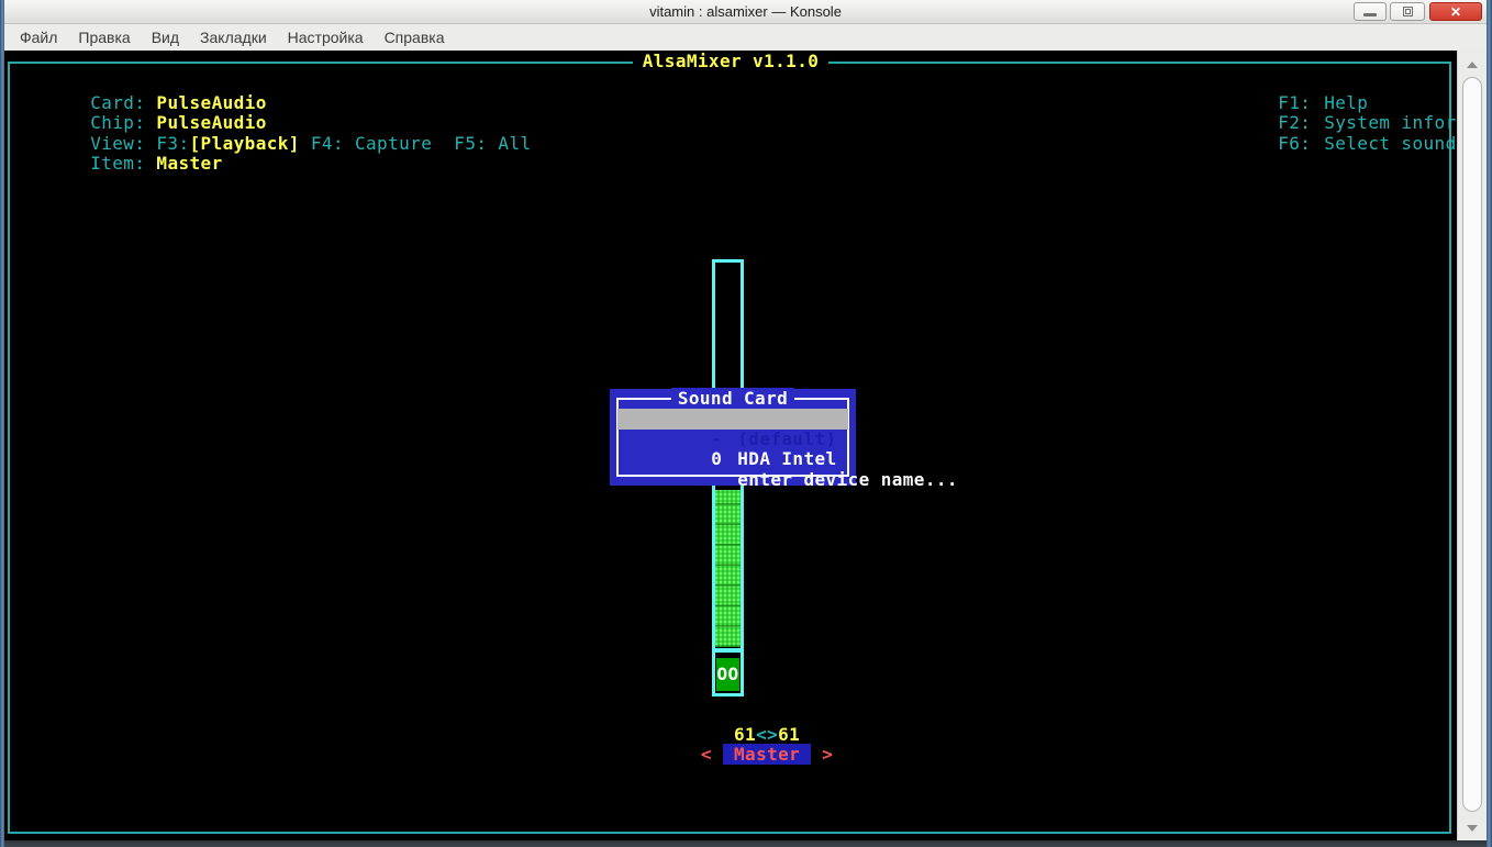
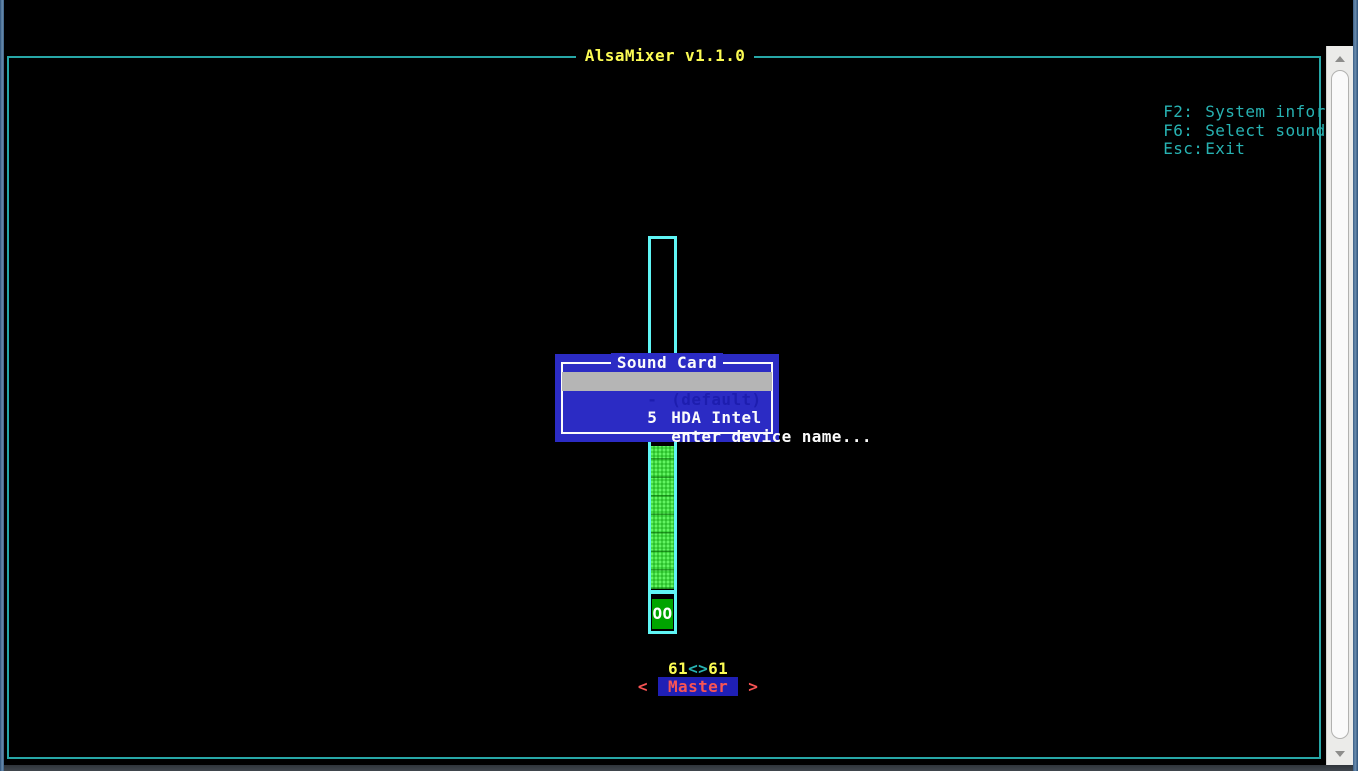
- vitamin : alsamixer — Konsole
- ✕
- Файл
- Правка
- Вид
- Закладки
- Настройка
- Справка
  AlsaMixer v1.1.0
- Card: PulseAudio
- Chip: PulseAudio
- View: F3:[Playback] F4: Capture F5: All
- Item: Master
- F1: Help
  F2: System infor
  F6: Select sound
+ Esc:Exit
  OO
  61<>61
  < Master >
  Sound Card
  - (default)
- 0 HDA Intel
+ 5 HDA Intel
  enter device name...
